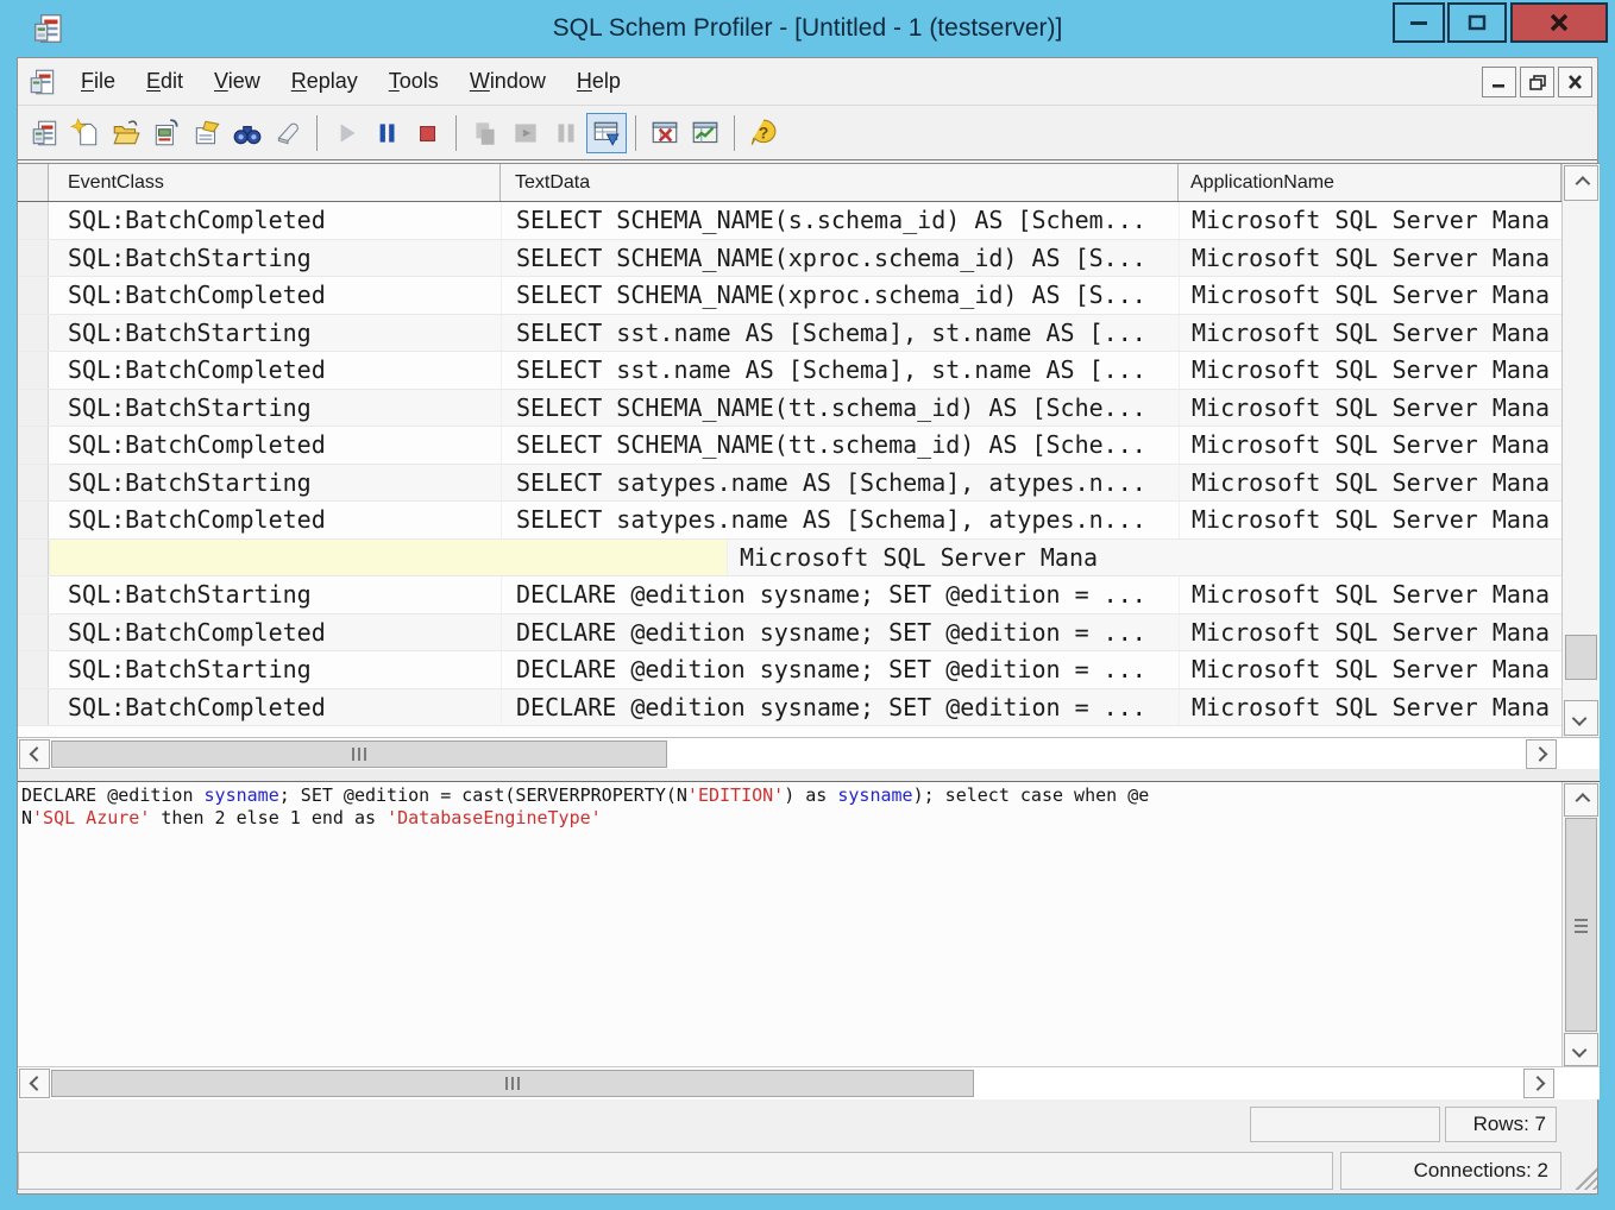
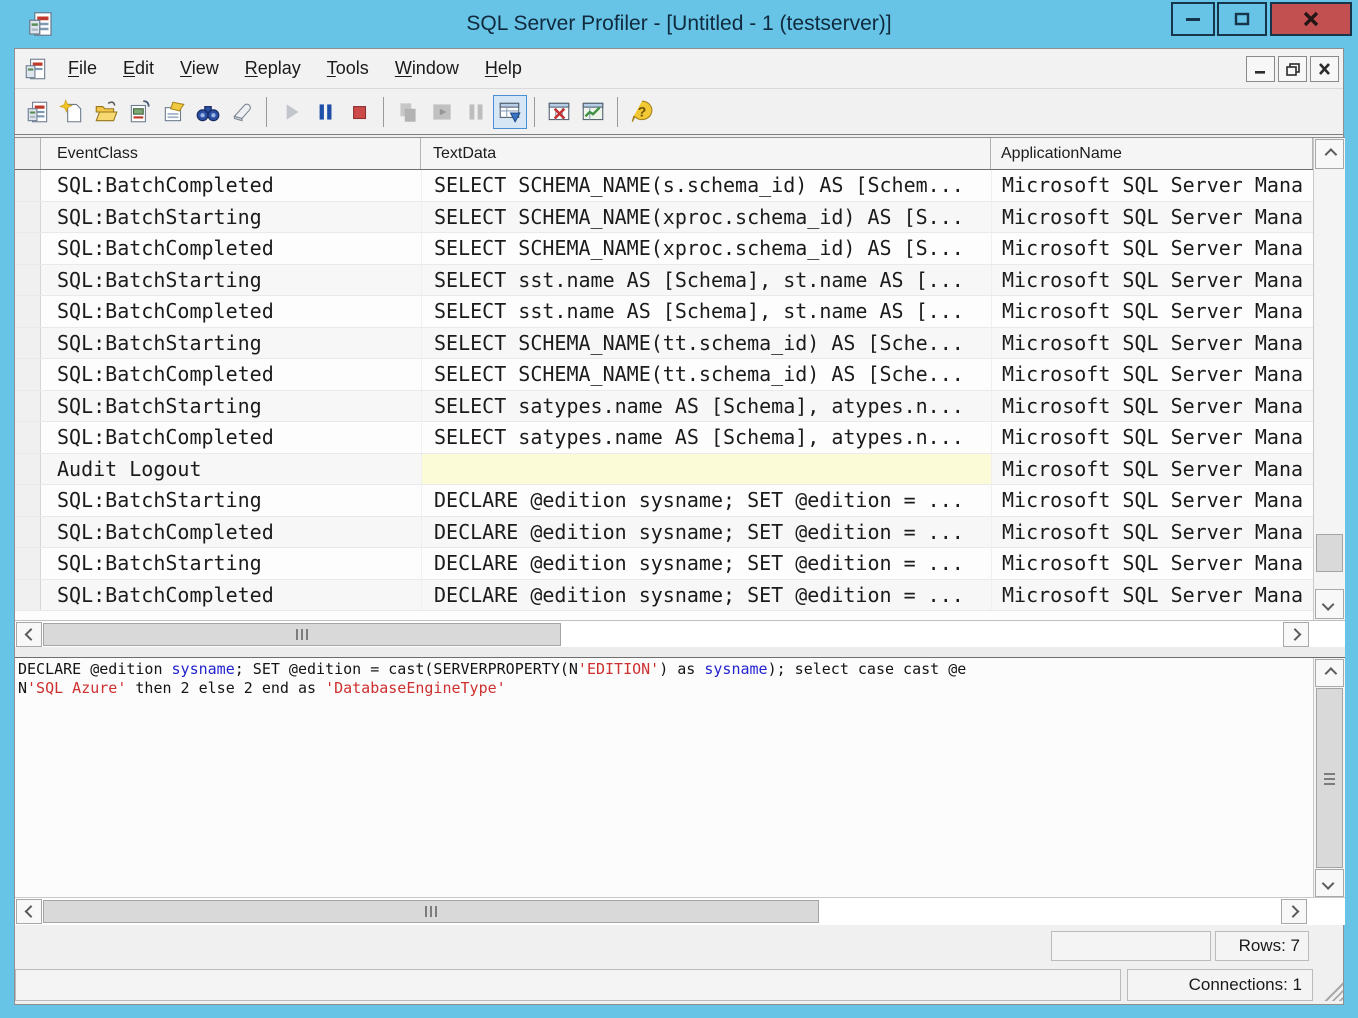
- SQL Schem Profiler - [Untitled - 1 (testserver)]
+ SQL Server Profiler - [Untitled - 1 (testserver)]
  File
  Edit
  View
  Replay
  Tools
  Window
  Help
  ?
  EventClass
  TextData
  ApplicationName
  SQL:BatchCompleted
  SELECT SCHEMA_NAME(s.schema_id) AS [Schem...
  Microsoft SQL Server Mana
  SQL:BatchStarting
  SELECT SCHEMA_NAME(xproc.schema_id) AS [S...
  Microsoft SQL Server Mana
  SQL:BatchCompleted
  SELECT SCHEMA_NAME(xproc.schema_id) AS [S...
  Microsoft SQL Server Mana
  SQL:BatchStarting
  SELECT sst.name AS [Schema], st.name AS [...
  Microsoft SQL Server Mana
  SQL:BatchCompleted
  SELECT sst.name AS [Schema], st.name AS [...
  Microsoft SQL Server Mana
  SQL:BatchStarting
  SELECT SCHEMA_NAME(tt.schema_id) AS [Sche...
  Microsoft SQL Server Mana
  SQL:BatchCompleted
  SELECT SCHEMA_NAME(tt.schema_id) AS [Sche...
  Microsoft SQL Server Mana
  SQL:BatchStarting
  SELECT satypes.name AS [Schema], atypes.n...
  Microsoft SQL Server Mana
  SQL:BatchCompleted
  SELECT satypes.name AS [Schema], atypes.n...
  Microsoft SQL Server Mana
+ Audit Logout
  Microsoft SQL Server Mana
  SQL:BatchStarting
  DECLARE @edition sysname; SET @edition = ...
  Microsoft SQL Server Mana
  SQL:BatchCompleted
  DECLARE @edition sysname; SET @edition = ...
  Microsoft SQL Server Mana
  SQL:BatchStarting
  DECLARE @edition sysname; SET @edition = ...
  Microsoft SQL Server Mana
  SQL:BatchCompleted
  DECLARE @edition sysname; SET @edition = ...
  Microsoft SQL Server Mana
- DECLARE @edition sysname; SET @edition = cast(SERVERPROPERTY(N'EDITION') as sysname); select case when @e
+ DECLARE @edition sysname; SET @edition = cast(SERVERPROPERTY(N'EDITION') as sysname); select case cast @e
- N'SQL Azure' then 2 else 1 end as 'DatabaseEngineType'
+ N'SQL Azure' then 2 else 2 end as 'DatabaseEngineType'
  Rows: 7
- Connections: 2
+ Connections: 1
